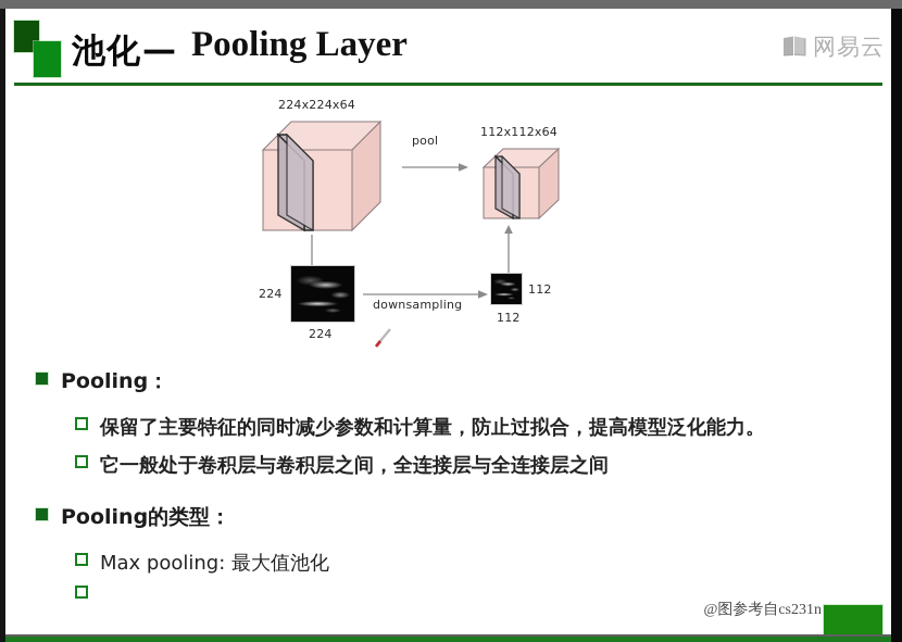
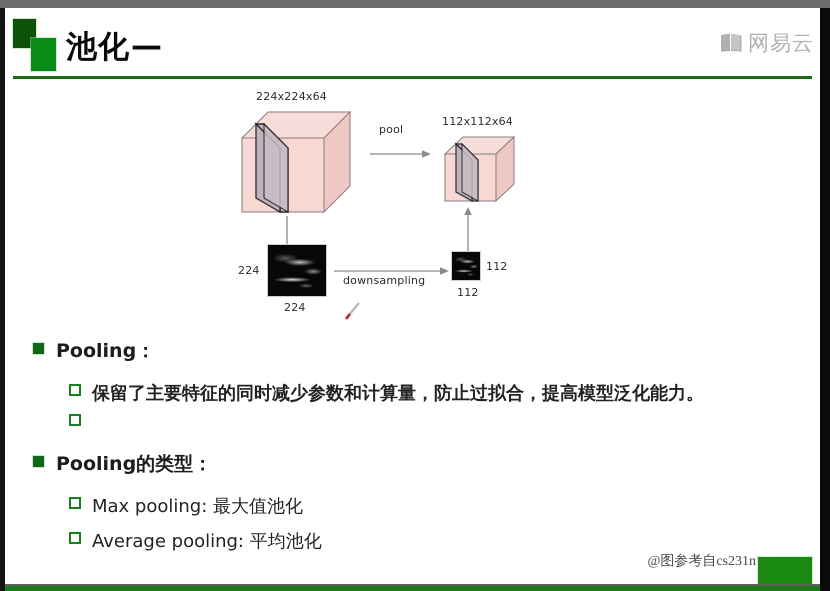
  池化
  —
- Pooling Layer
  网易云
  224x224x64
  pool
  112x112x64
  224
  224
  downsampling
  112
  112
  Pooling：
  保留了主要特征的同时减少参数和计算量，防止过拟合，提高模型泛化能力。
- 它一般处于卷积层与卷积层之间，全连接层与全连接层之间
  Pooling的类型：
  Max pooling: 最大值池化
+ Average pooling: 平均池化
  @图参考自cs231n
